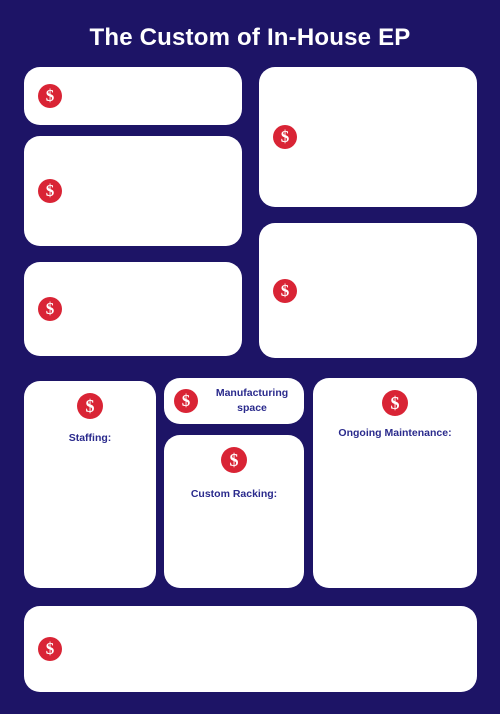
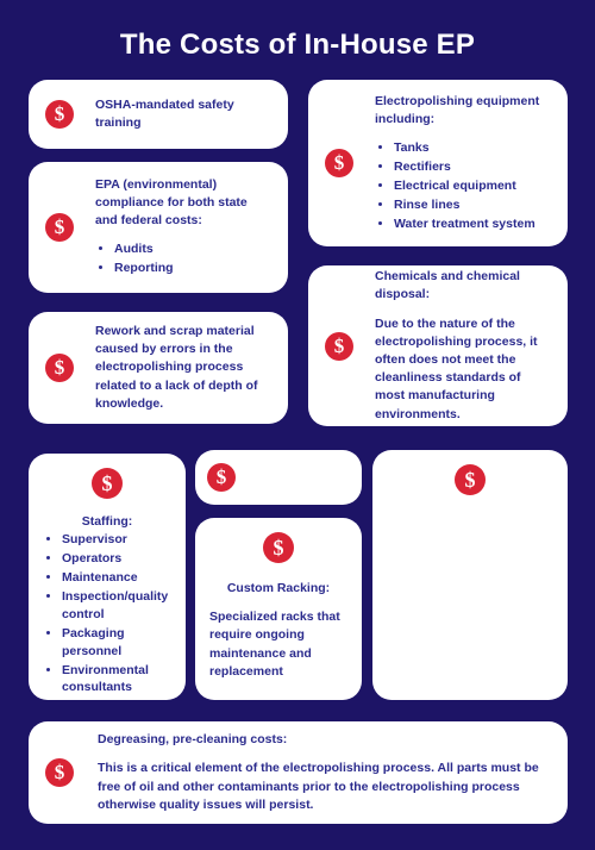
- The Custom of In-House EP
+ The Costs of In-House EP
  $
+ OSHA-mandated safety training
  $
+ EPA (environmental) compliance for both state and federal costs:
+ Audits
+ Reporting
  $
+ Rework and scrap material caused by errors in the electropolishing process related to a lack of depth of knowledge.
  $
+ Electropolishing equipment including:
+ Tanks
+ Rectifiers
+ Electrical equipment
+ Rinse lines
+ Water treatment system
  $
+ Chemicals and chemical disposal:
+ Due to the nature of the electropolishing process, it often does not meet the cleanliness standards of most manufacturing environments.
  $
  Staffing:
+ Supervisor
+ Operators
+ Maintenance
+ Inspection/quality control
+ Packaging personnel
+ Environmental consultants
  $
- Manufacturing space
  $
  Custom Racking:
+ Specialized racks that require ongoing maintenance and replacement
  $
- Ongoing Maintenance:
  $
+ Degreasing, pre-cleaning costs:
+ This is a critical element of the electropolishing process. All parts must be free of oil and other contaminants prior to the electropolishing process otherwise quality issues will persist.
